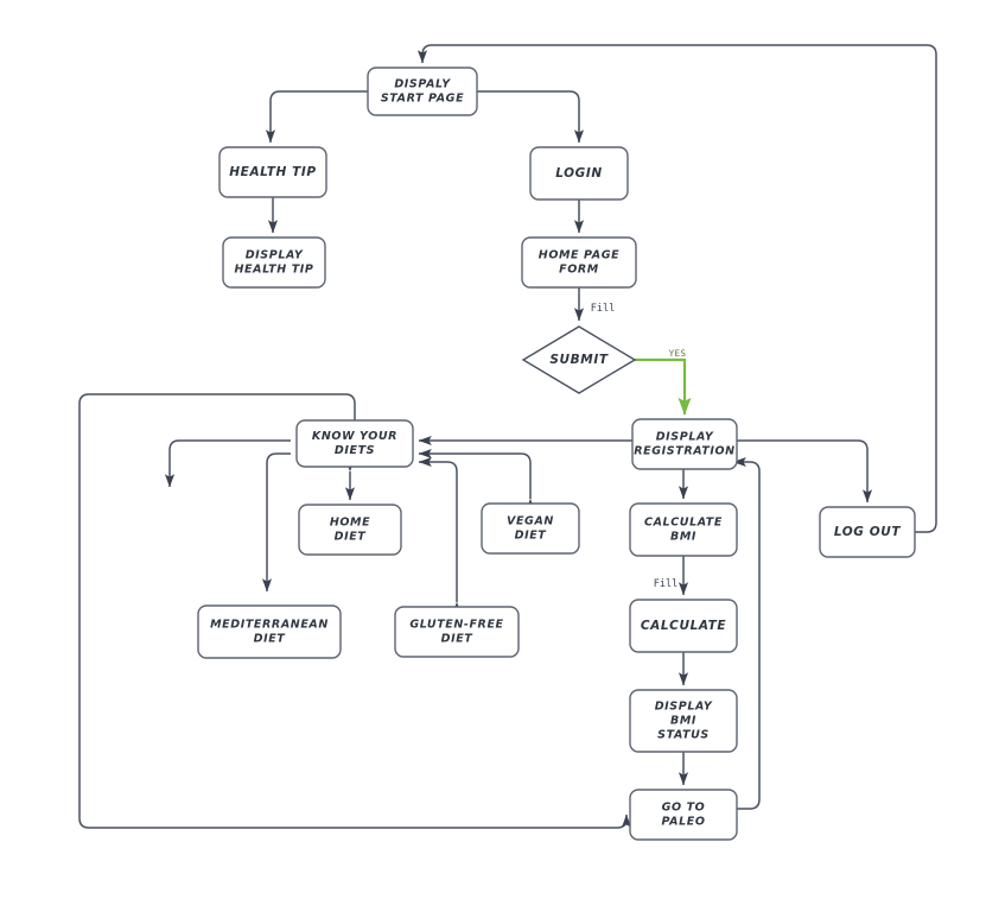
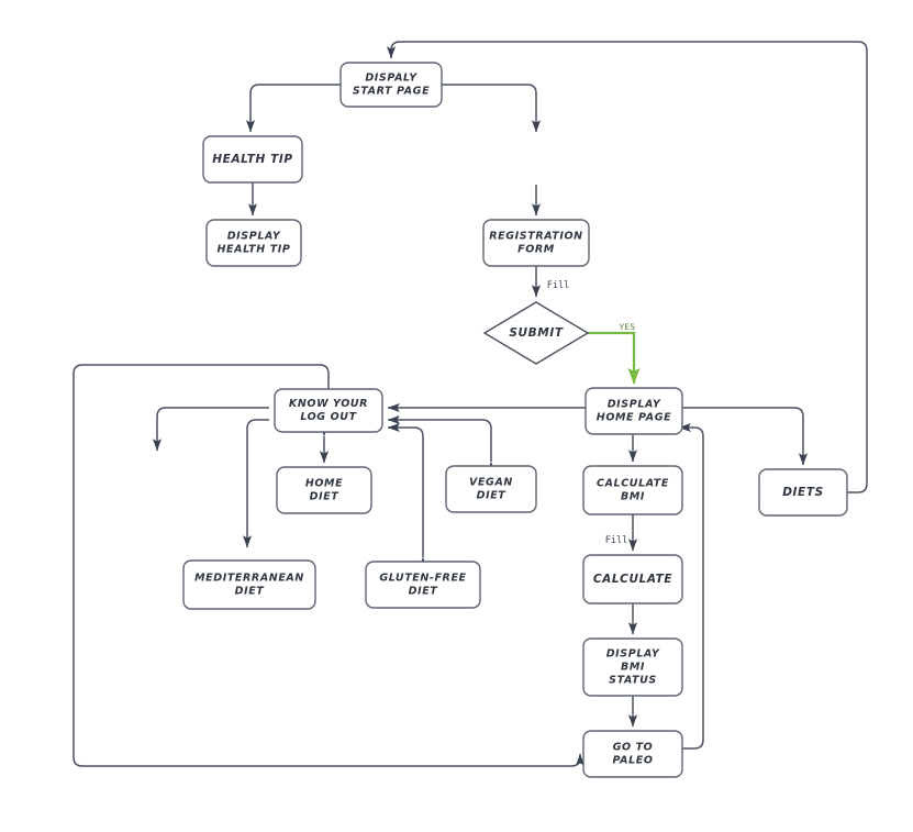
  DISPALY
  START PAGE
  HEALTH TIP
  DISPLAY
  HEALTH TIP
- LOGIN
- HOME PAGE
+ REGISTRATION
  FORM
  SUBMIT
  DISPLAY
- REGISTRATION
+ HOME PAGE
- LOG OUT
+ DIETS
  KNOW YOUR
- DIETS
+ LOG OUT
  HOME
  DIET
  VEGAN
  DIET
  MEDITERRANEAN
  DIET
  GLUTEN-FREE
  DIET
  CALCULATE
  BMI
  CALCULATE
  DISPLAY
  BMI
  STATUS
  GO TO
  PALEO
  Fill
  YES
  Fill
